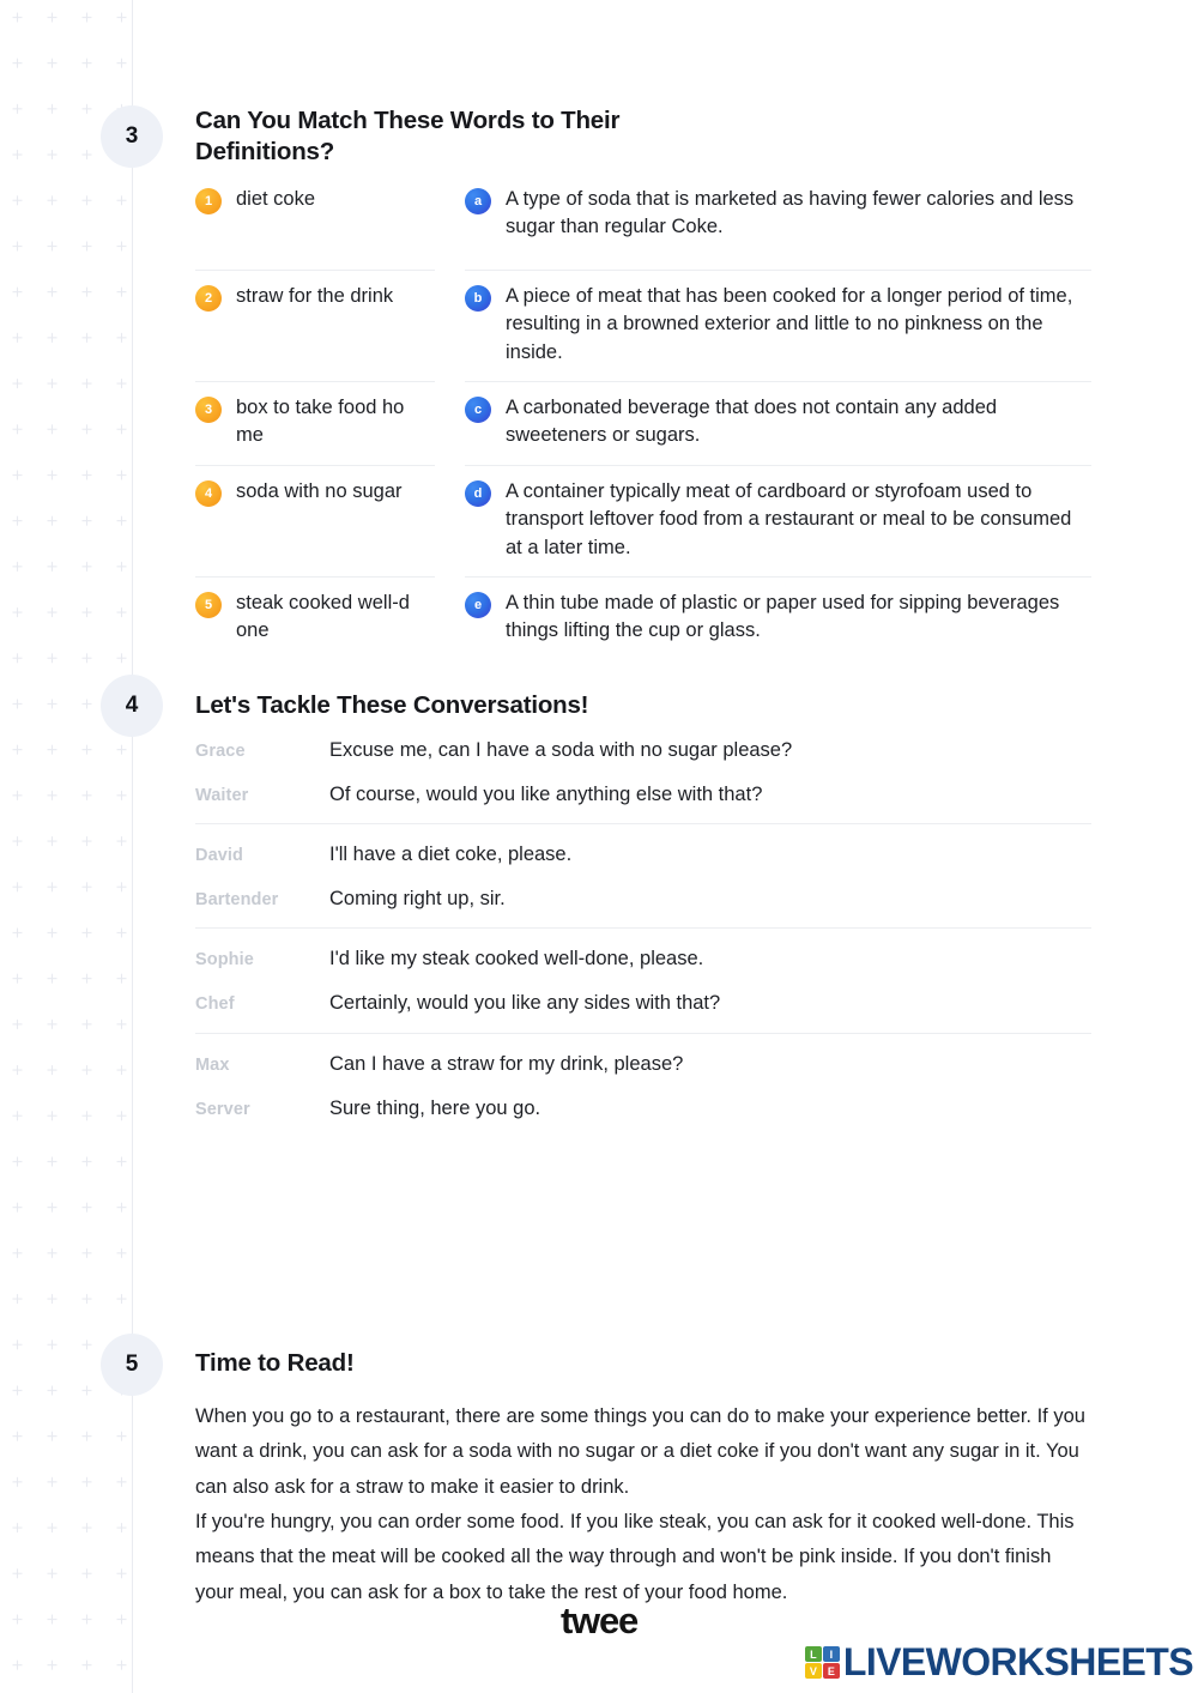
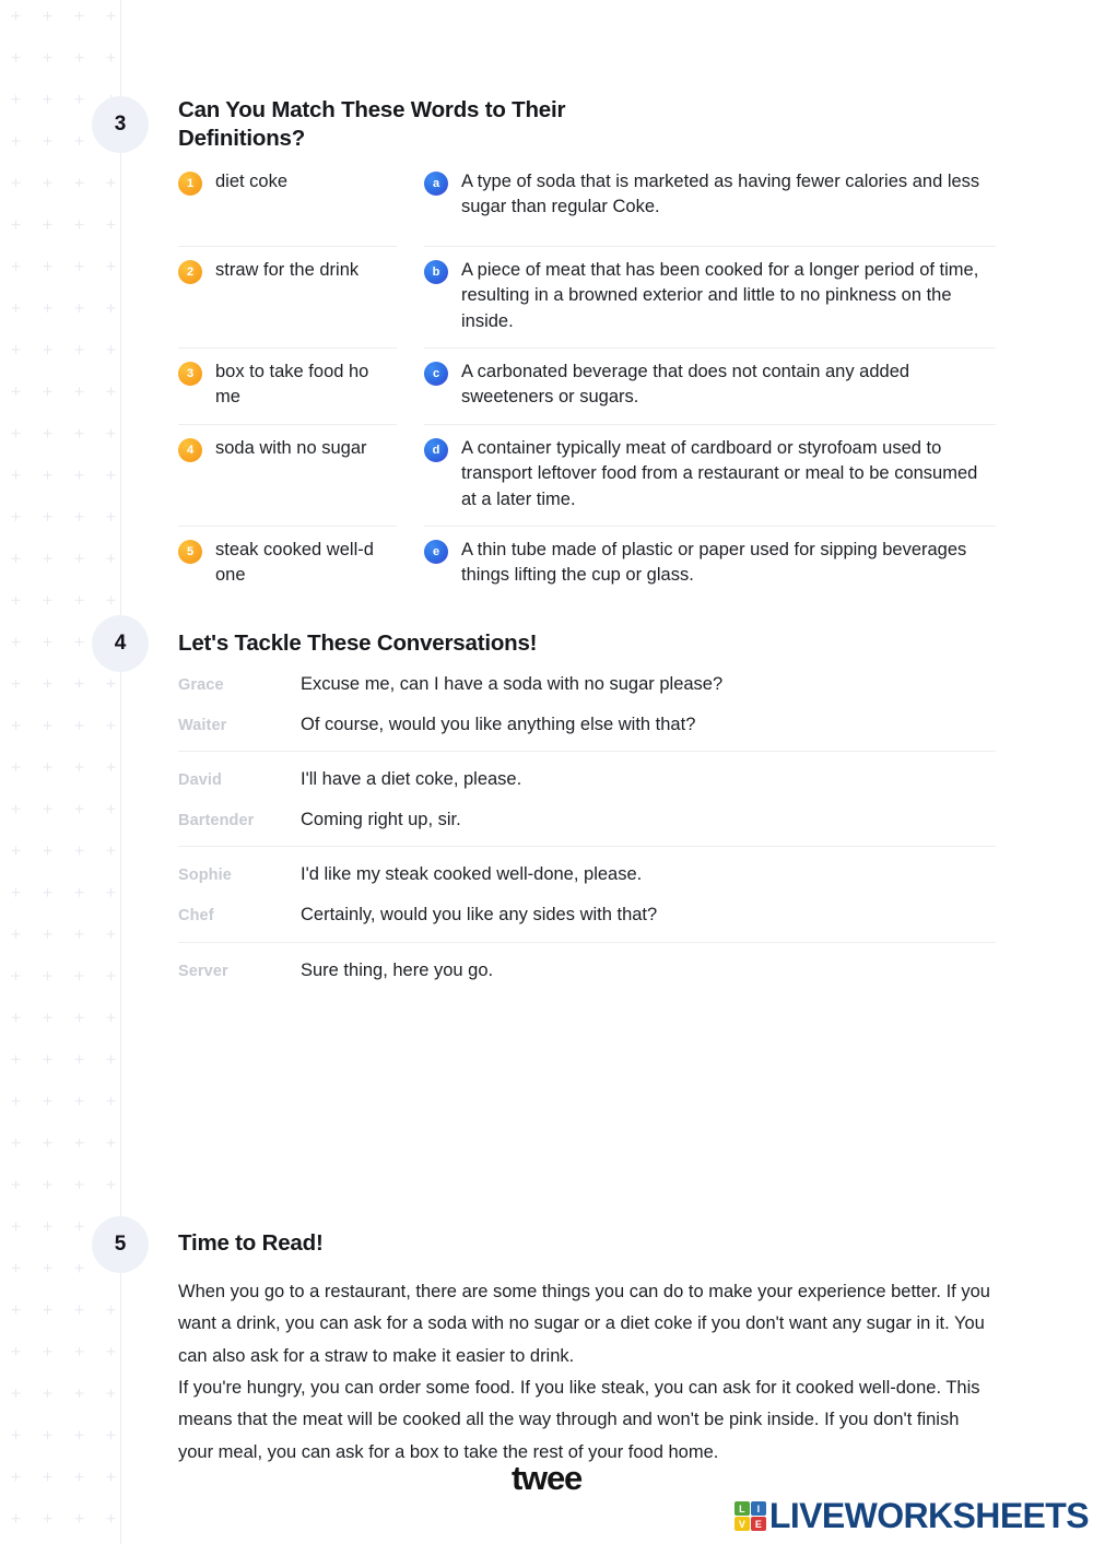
  3
  Can You Match These Words to Their Definitions?
  1
  diet coke
  2
  straw for the drink
  3
  box to take food ho me
  4
  soda with no sugar
  5
  steak cooked well-d one
  a
  A type of soda that is marketed as having fewer calories and less sugar than regular Coke.
  b
  A piece of meat that has been cooked for a longer period of time, resulting in a browned exterior and little to no pinkness on the inside.
  c
  A carbonated beverage that does not contain any added sweeteners or sugars.
  d
  A container typically meat of cardboard or styrofoam used to transport leftover food from a restaurant or meal to be consumed at a later time.
  e
  A thin tube made of plastic or paper used for sipping beverages things lifting the cup or glass.
  4
  Let's Tackle These Conversations!
  Grace
  Excuse me, can I have a soda with no sugar please?
  Waiter
  Of course, would you like anything else with that?
  David
  I'll have a diet coke, please.
  Bartender
  Coming right up, sir.
  Sophie
  I'd like my steak cooked well-done, please.
  Chef
  Certainly, would you like any sides with that?
- Max
- Can I have a straw for my drink, please?
  Server
  Sure thing, here you go.
  5
  Time to Read!
  When you go to a restaurant, there are some things you can do to make your experience better. If you want a drink, you can ask for a soda with no sugar or a diet coke if you don't want any sugar in it. You can also ask for a straw to make it easier to drink.
  If you're hungry, you can order some food. If you like steak, you can ask for it cooked well-done. This means that the meat will be cooked all the way through and won't be pink inside. If you don't finish your meal, you can ask for a box to take the rest of your food home.
  twee
  L
  I
  V
  E
  LIVEWORKSHEETS
